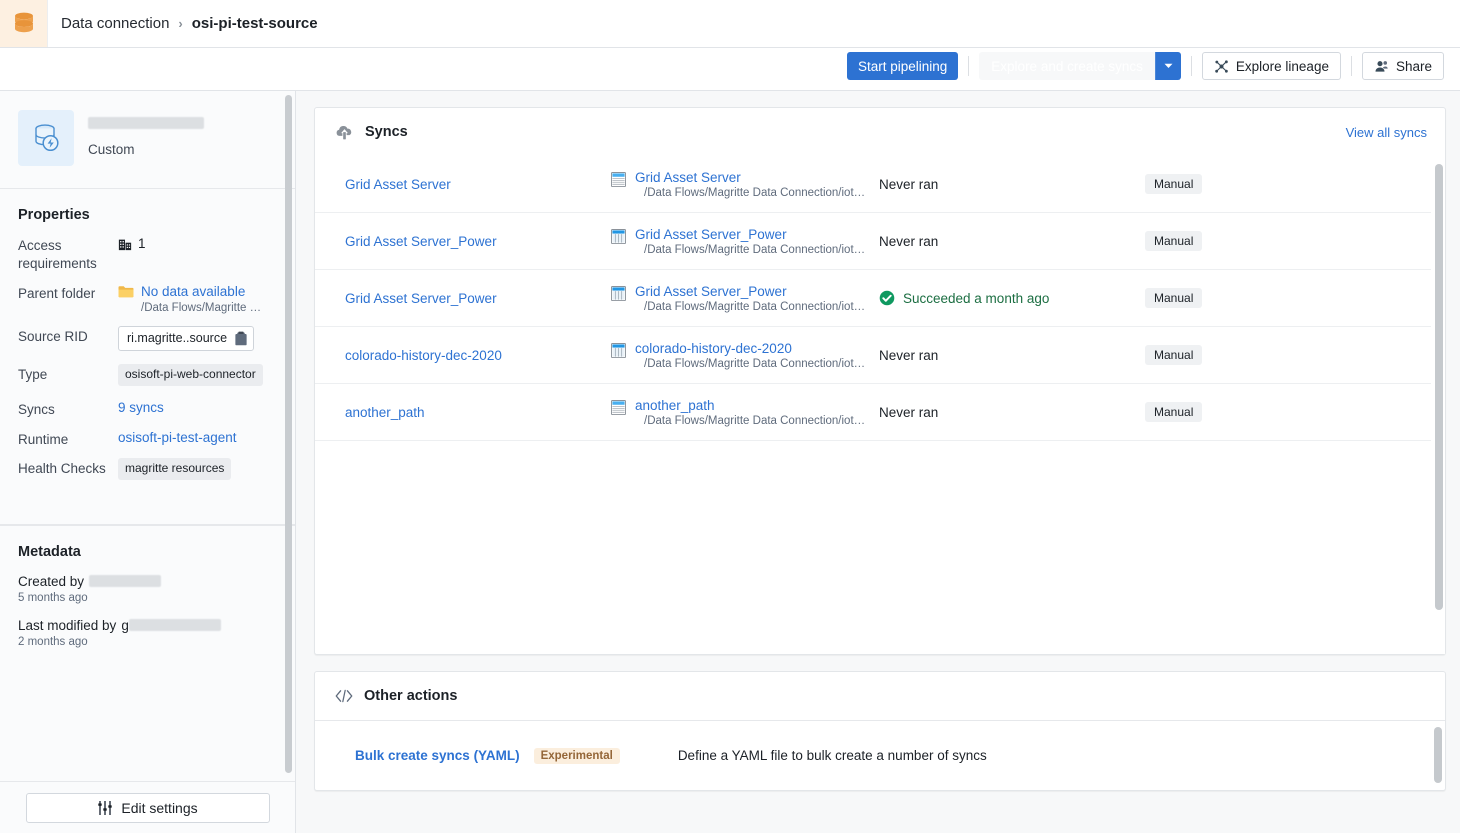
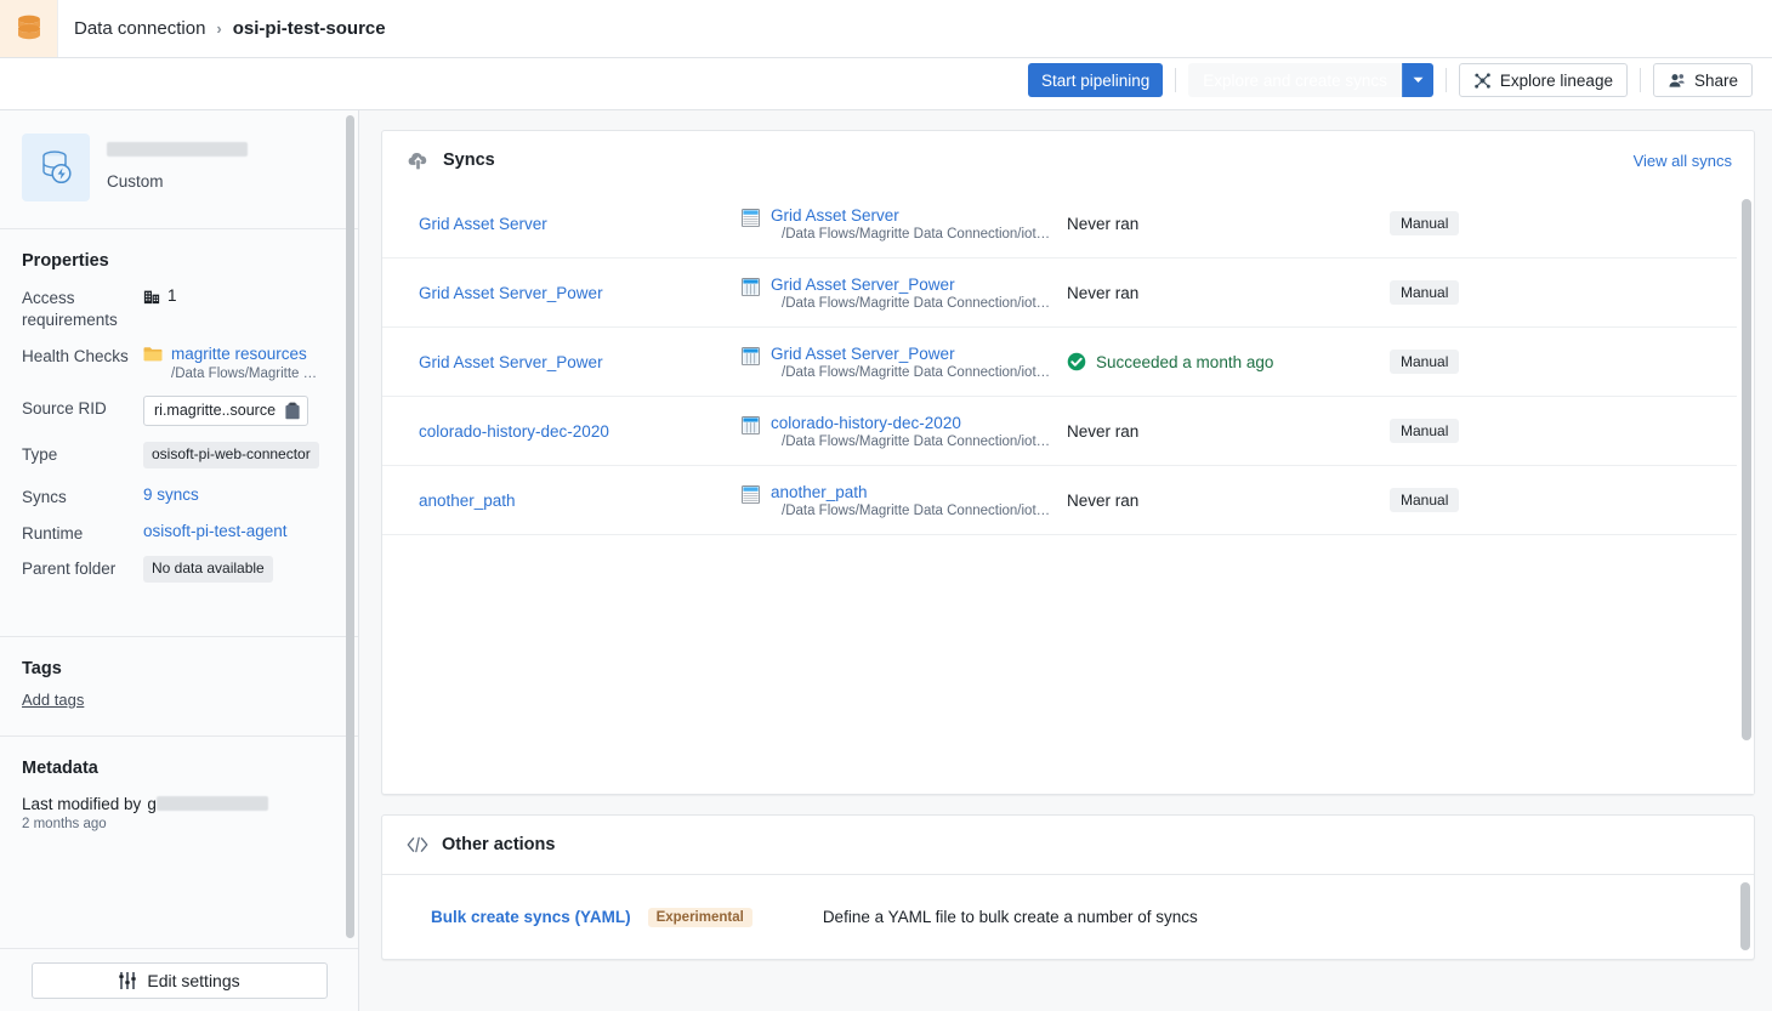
  Data connection
  ›
  osi-pi-test-source
  Start pipelining
  Explore lineage
  Share
  Custom
  Properties
  Access requirements
  1
- Parent folder
+ Health Checks
- No data available
+ magritte resources
  /Data Flows/Magritte …
  Source RID
  ri.magritte..source
  Type
  osisoft-pi-web-connector
  Syncs
  9 syncs
  Runtime
  osisoft-pi-test-agent
- Health Checks
+ Parent folder
- magritte resources
+ No data available
+ Tags
+ Add tags
  Metadata
- Created by
- 5 months ago
  Last modified by
  g
  2 months ago
  Edit settings
  Syncs
  View all syncs
  Grid Asset Server
  Grid Asset Server
  /Data Flows/Magritte Data Connection/iot…
  Never ran
  Manual
  Grid Asset Server_Power
  Grid Asset Server_Power
  /Data Flows/Magritte Data Connection/iot…
  Never ran
  Manual
  Grid Asset Server_Power
  Grid Asset Server_Power
  /Data Flows/Magritte Data Connection/iot…
  Succeeded a month ago
  Manual
  colorado-history-dec-2020
  colorado-history-dec-2020
  /Data Flows/Magritte Data Connection/iot…
  Never ran
  Manual
  another_path
  another_path
  /Data Flows/Magritte Data Connection/iot…
  Never ran
  Manual
  Other actions
  Bulk create syncs (YAML)
  Experimental
  Define a YAML file to bulk create a number of syncs
